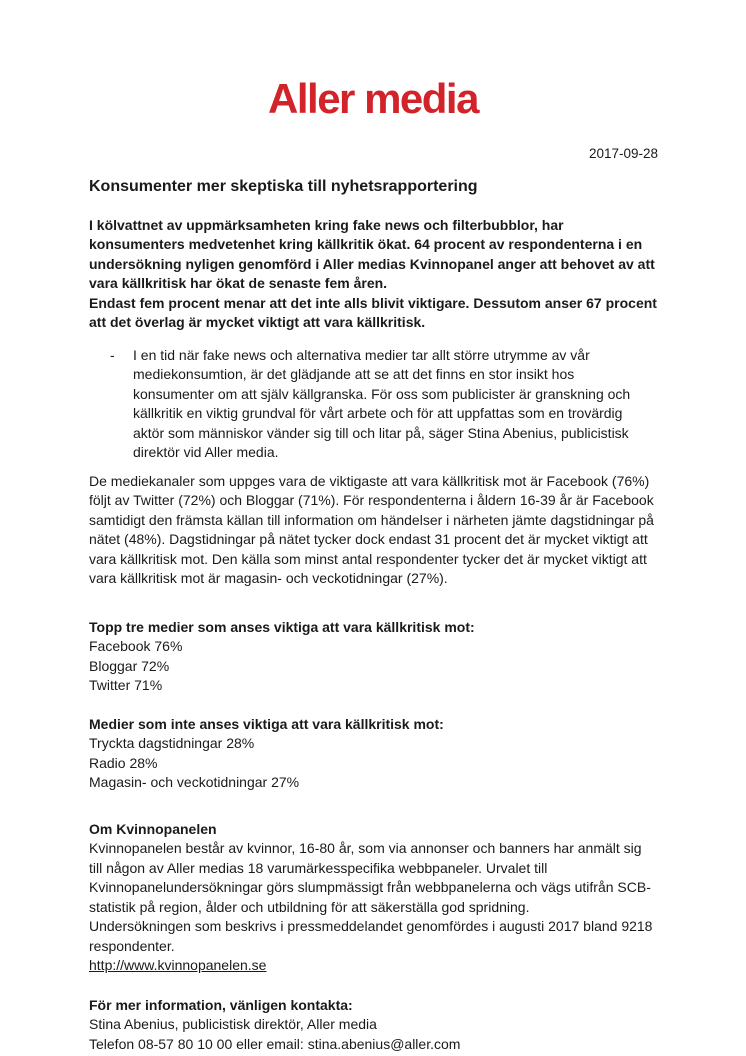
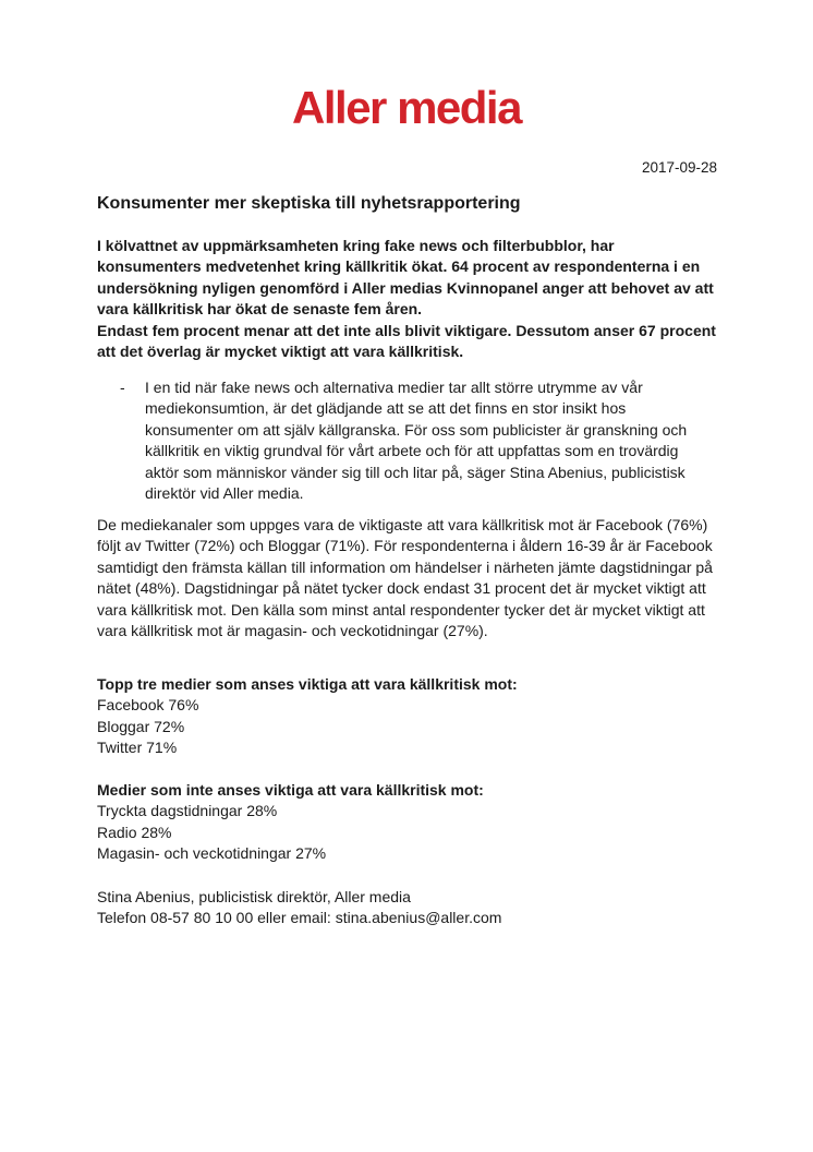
  Aller media
  2017-09-28
  Konsumenter mer skeptiska till nyhetsrapportering
  I kölvattnet av uppmärksamheten kring fake news och filterbubblor, har konsumenters medvetenhet kring källkritik ökat. 64 procent av respondenterna i en undersökning nyligen genomförd i Aller medias Kvinnopanel anger att behovet av att vara källkritisk har ökat de senaste fem åren.
  Endast fem procent menar att det inte alls blivit viktigare. Dessutom anser 67 procent att det överlag är mycket viktigt att vara källkritisk.
  -
  I en tid när fake news och alternativa medier tar allt större utrymme av vår mediekonsumtion, är det glädjande att se att det finns en stor insikt hos konsumenter om att själv källgranska. För oss som publicister är granskning och källkritik en viktig grundval för vårt arbete och för att uppfattas som en trovärdig aktör som människor vänder sig till och litar på, säger Stina Abenius, publicistisk direktör vid Aller media.
  De mediekanaler som uppges vara de viktigaste att vara källkritisk mot är Facebook (76%) följt av Twitter (72%) och Bloggar (71%). För respondenterna i åldern 16-39 år är Facebook samtidigt den främsta källan till information om händelser i närheten jämte dagstidningar på nätet (48%). Dagstidningar på nätet tycker dock endast 31 procent det är mycket viktigt att vara källkritisk mot. Den källa som minst antal respondenter tycker det är mycket viktigt att vara källkritisk mot är magasin- och veckotidningar (27%).
  Topp tre medier som anses viktiga att vara källkritisk mot:
  Facebook 76%
  Bloggar 72%
  Twitter 71%
  Medier som inte anses viktiga att vara källkritisk mot:
  Tryckta dagstidningar 28%
  Radio 28%
  Magasin- och veckotidningar 27%
- Om Kvinnopanelen
- Kvinnopanelen består av kvinnor, 16-80 år, som via annonser och banners har anmält sig till någon av Aller medias 18 varumärkesspecifika webbpaneler. Urvalet till Kvinnopanelundersökningar görs slumpmässigt från webbpanelerna och vägs utifrån SCB-statistik på region, ålder och utbildning för att säkerställa god spridning.
- Undersökningen som beskrivs i pressmeddelandet genomfördes i augusti 2017 bland 9218 respondenter.
- http://www.kvinnopanelen.se
- För mer information, vänligen kontakta:
  Stina Abenius, publicistisk direktör, Aller media
  Telefon 08-57 80 10 00 eller email: stina.abenius@aller.com
